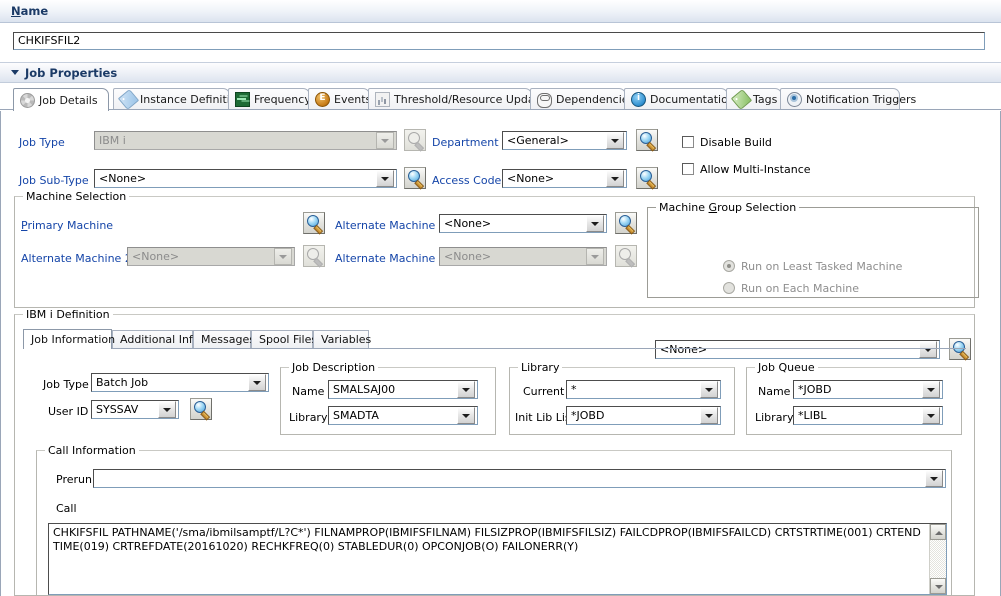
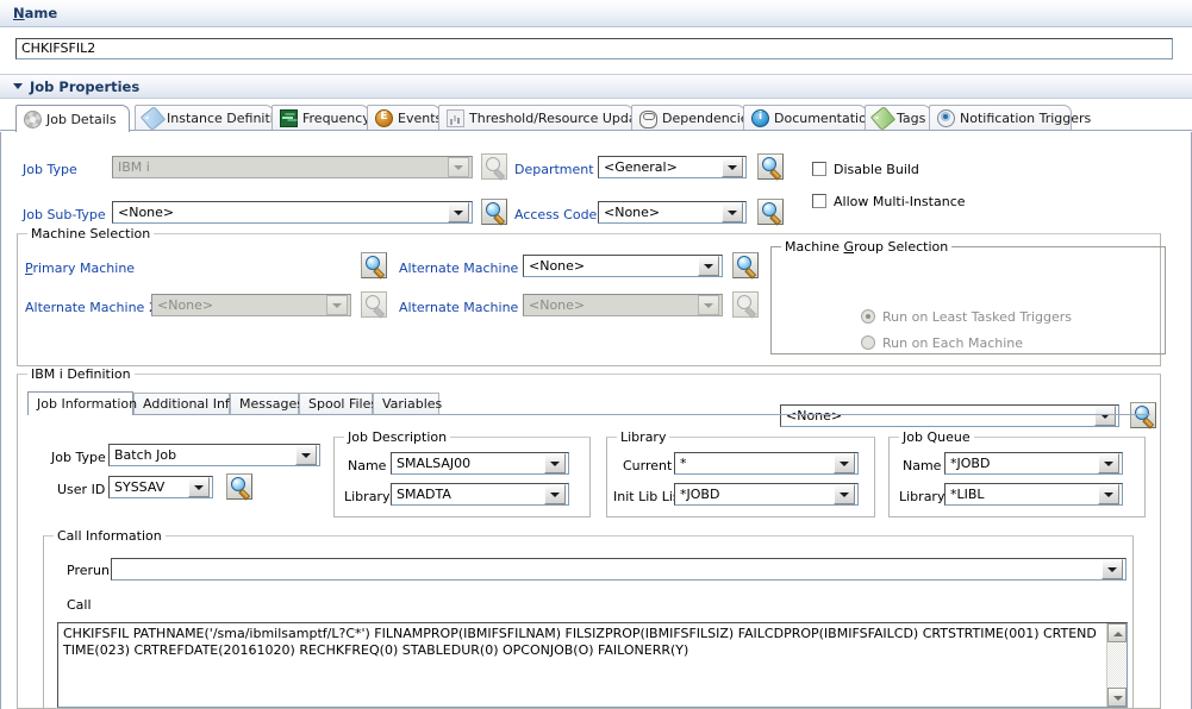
  Name
  CHKIFSFIL2
  Job Properties
  Job Details
  Instance Definit
  Frequenc
  E
  Event
  Threshold/Resource Upd
  Dependenci
  i
  Documentatio
  Tags
  Notification Triggers
  Job Type
  IBM i
  Department
  <General>
  Disable Build
  Job Sub-Type
  <None>
  Access Code
  <None>
  Allow Multi-Instance
  Machine Selection
  Primary Machine
  Alternate Machine
  <None>
  Alternate Machine
  <None>
  Alternate Machine
  <None>
  Machine Group Selection
  <None>
- Run on Least Tasked Machine
+ Run on Least Tasked Triggers
  Run on Each Machine
  IBM i Definition
  Job Information
  Additional Inf
  Message
  Spool File
  Variables
  Job Type
  Batch Job
  User ID
  SYSSAV
  Job Description
  Name
  SMALSAJ00
  Library
  SMADTA
  Library
  Current
  *
  Init Lib Li
  *JOBD
  Job Queue
  Name
  *JOBD
  Library
  *LIBL
  Call Information
  Prerun
  Call
- CHKIFSFIL PATHNAME('/sma/ibmilsamptf/L?C*') FILNAMPROP(IBMIFSFILNAM) FILSIZPROP(IBMIFSFILSIZ) FAILCDPROP(IBMIFSFAILCD) CRTSTRTIME(001) CRTENDTIME(019) CRTREFDATE(20161020) RECHKFREQ(0) STABLEDUR(0) OPCONJOB(O) FAILONERR(Y)
+ CHKIFSFIL PATHNAME('/sma/ibmilsamptf/L?C*') FILNAMPROP(IBMIFSFILNAM) FILSIZPROP(IBMIFSFILSIZ) FAILCDPROP(IBMIFSFAILCD) CRTSTRTIME(001) CRTENDTIME(023) CRTREFDATE(20161020) RECHKFREQ(0) STABLEDUR(0) OPCONJOB(O) FAILONERR(Y)
